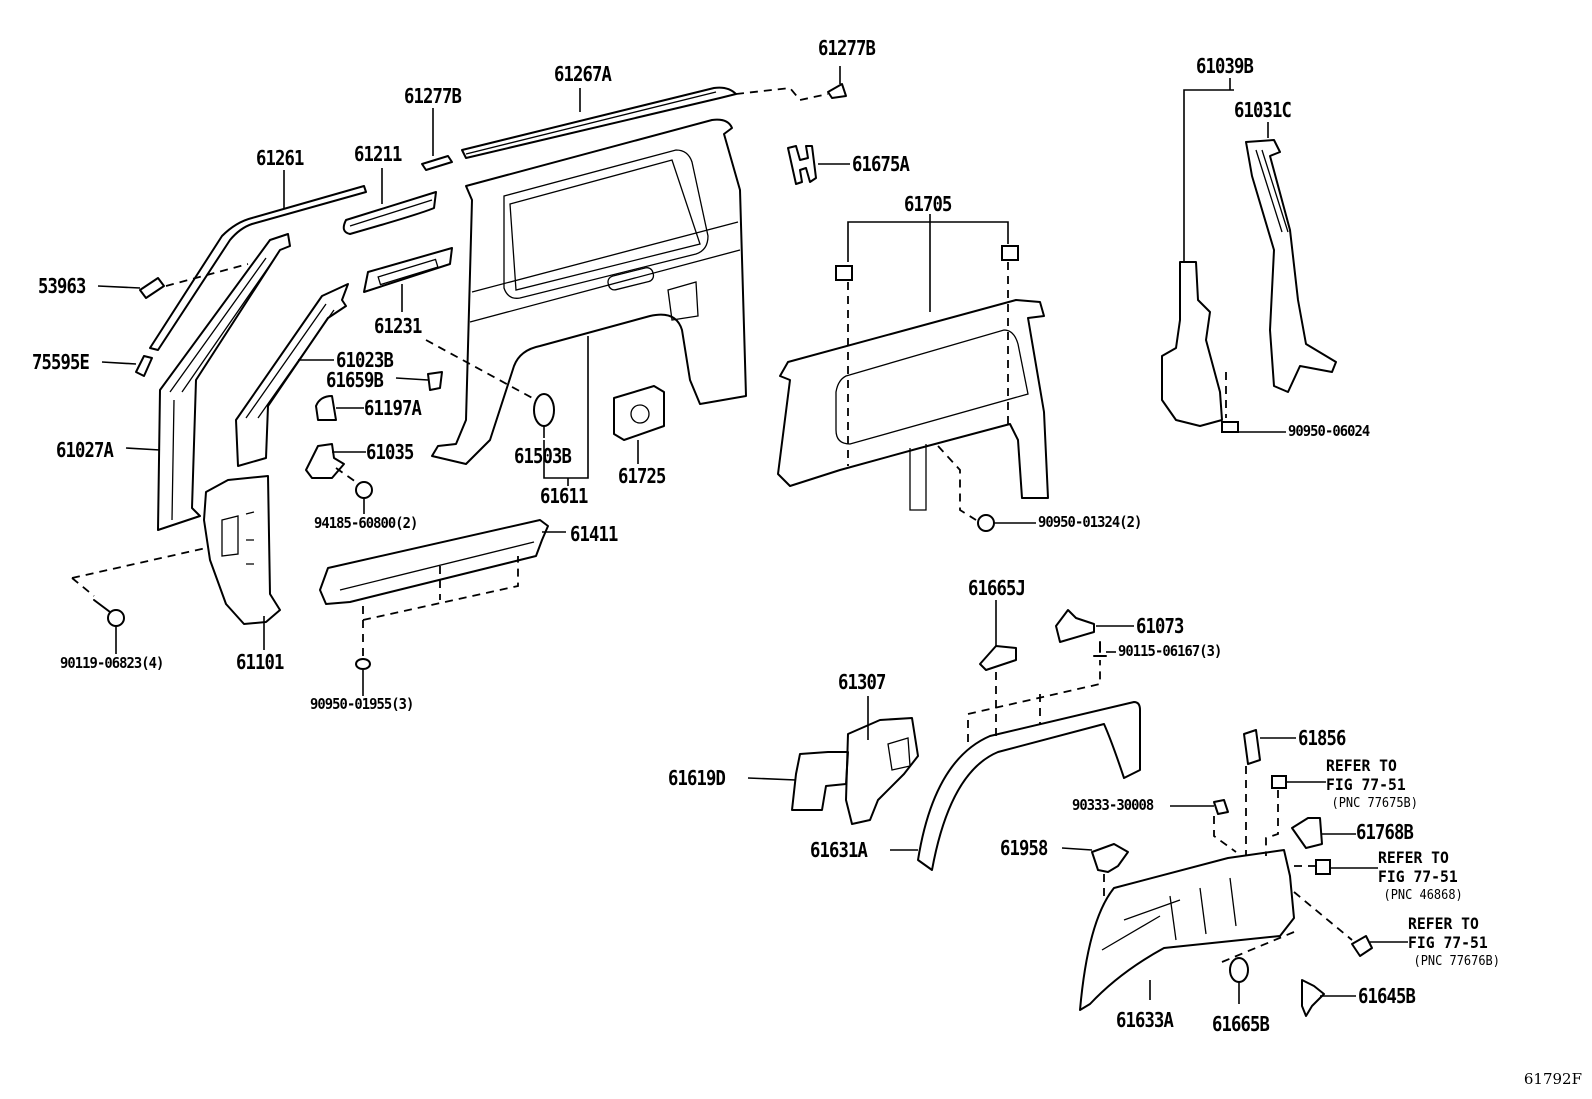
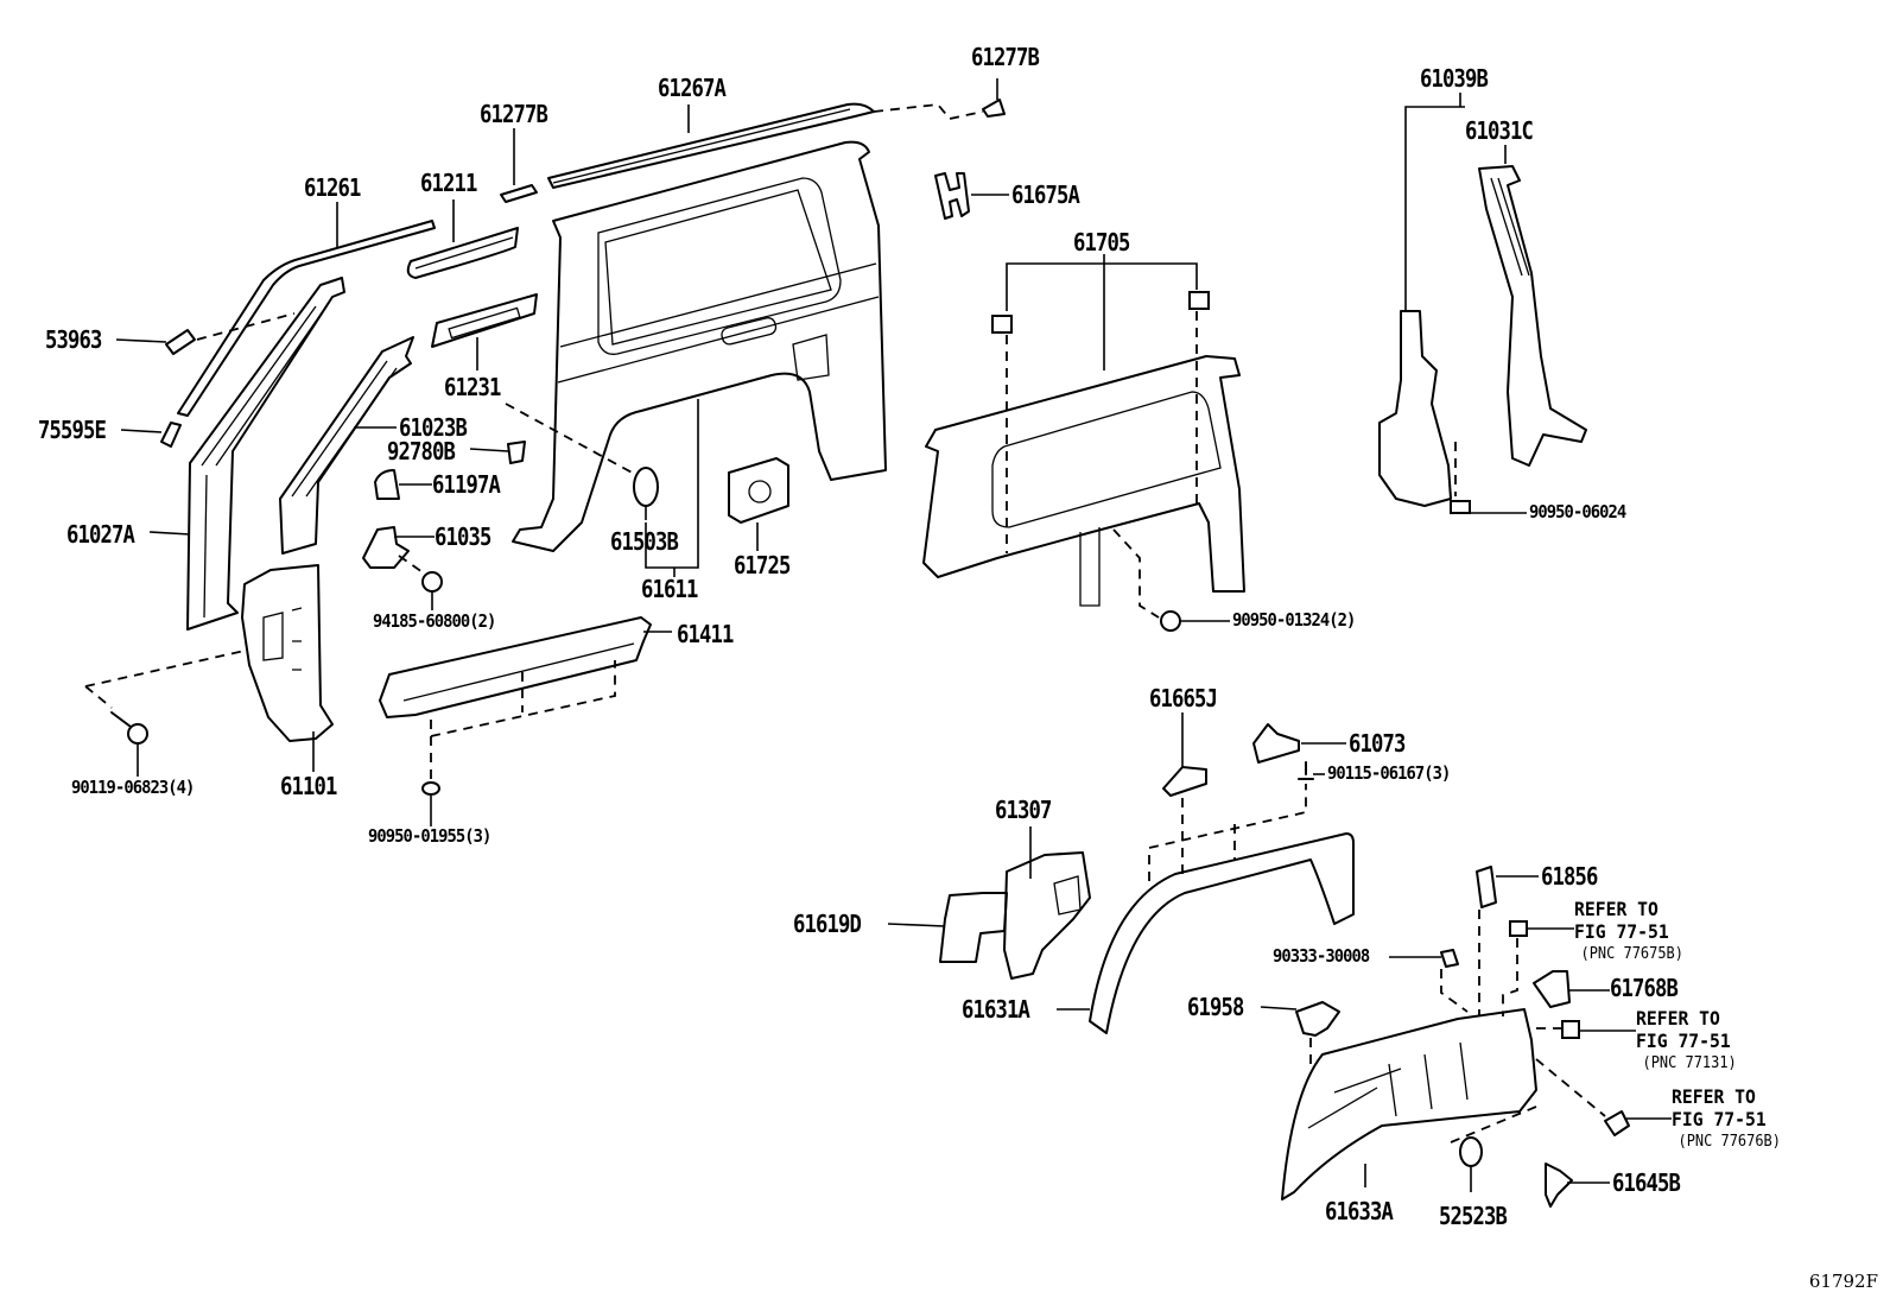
  61277B
  61267A
  61277B
  61261
  61211
  61675A
  61705
  61039B
  61031C
  53963
  61231
  75595E
  61023B
- 61659B
+ 92780B
  61197A
  61027A
  61035
  61503B
  61611
  61725
  94185-60800(2)
  61411
  90950-06024
  90950-01324(2)
  90119-06823(4)
  61101
  90950-01955(3)
  61665J
  61073
  90115-06167(3)
  61307
  61619D
  61631A
  61856
  90333-30008
  61958
  61768B
  61633A
- 61665B
+ 52523B
  61645B
  REFER TO
  FIG 77-51
  (PNC 77675B)
  REFER TO
  FIG 77-51
- (PNC 46868)
+ (PNC 77131)
  REFER TO
  FIG 77-51
  (PNC 77676B)
  61792F
